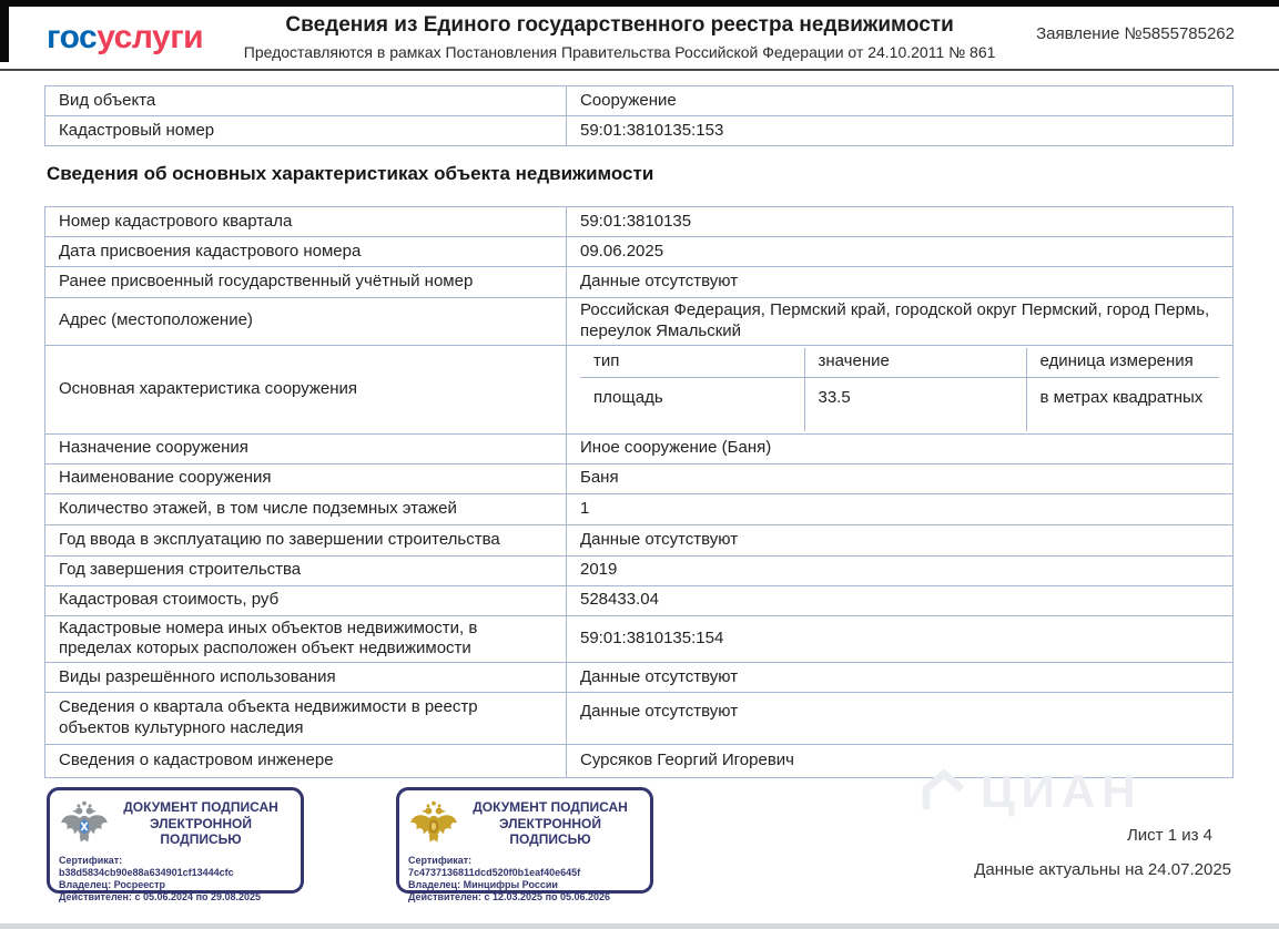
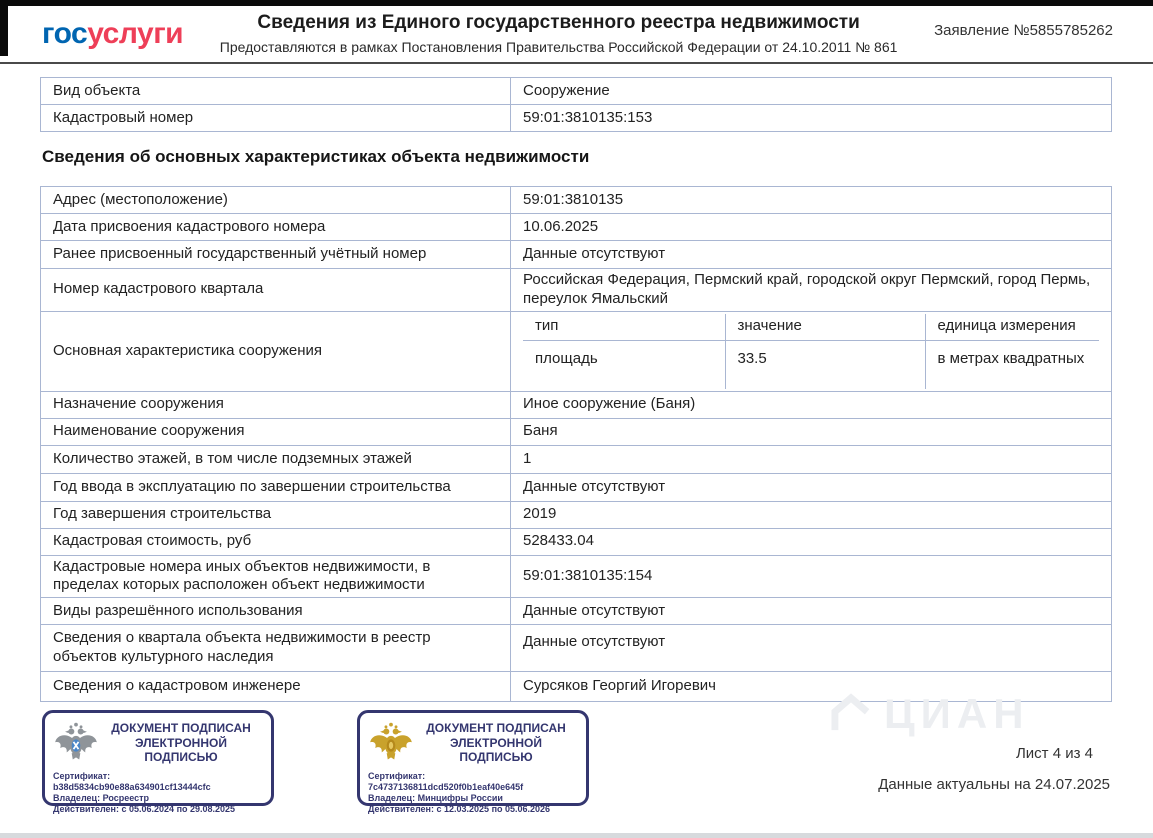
  госуслуги
  Сведения из Единого государственного реестра недвижимости
  Предоставляются в рамках Постановления Правительства Российской Федерации от 24.10.2011 № 861
  Заявление №5855785262
  Вид объекта	Сооружение
  Кадастровый номер	59:01:3810135:153
  Сведения об основных характеристиках объекта недвижимости
- Номер кадастрового квартала	59:01:3810135
+ Адрес (местоположение)	59:01:3810135
- Дата присвоения кадастрового номера	09.06.2025
+ Дата присвоения кадастрового номера	10.06.2025
  Ранее присвоенный государственный учётный номер	Данные отсутствуют
- Адрес (местоположение)	Российская Федерация, Пермский край, городской округ Пермский, город Пермь, переулок Ямальский
+ Номер кадастрового квартала	Российская Федерация, Пермский край, городской округ Пермский, город Пермь, переулок Ямальский
  Основная характеристика сооружения
  тип	значение	единица измерения
  площадь	33.5	в метрах квадратных
  Назначение сооружения	Иное сооружение (Баня)
  Наименование сооружения	Баня
  Количество этажей, в том числе подземных этажей	1
  Год ввода в эксплуатацию по завершении строительства	Данные отсутствуют
  Год завершения строительства	2019
  Кадастровая стоимость, руб	528433.04
  Кадастровые номера иных объектов недвижимости, в пределах которых расположен объект недвижимости	59:01:3810135:154
  Виды разрешённого использования	Данные отсутствуют
  Сведения о квартала объекта недвижимости в реестр объектов культурного наследия	Данные отсутствуют
  Сведения о кадастровом инженере	Сурсяков Георгий Игоревич
  ДОКУМЕНТ ПОДПИСАН ЭЛЕКТРОННОЙ ПОДПИСЬЮ
  Сертификат: b38d5834cb90e88a634901cf13444cfc
  Владелец: Росреестр
  Действителен: с 05.06.2024 по 29.08.2025
  ДОКУМЕНТ ПОДПИСАН ЭЛЕКТРОННОЙ ПОДПИСЬЮ
  Сертификат: 7c4737136811dcd520f0b1eaf40e645f
  Владелец: Минцифры России
  Действителен: с 12.03.2025 по 05.06.2026
  ЦИАН
- Лист 1 из 4
+ Лист 4 из 4
  Данные актуальны на 24.07.2025
